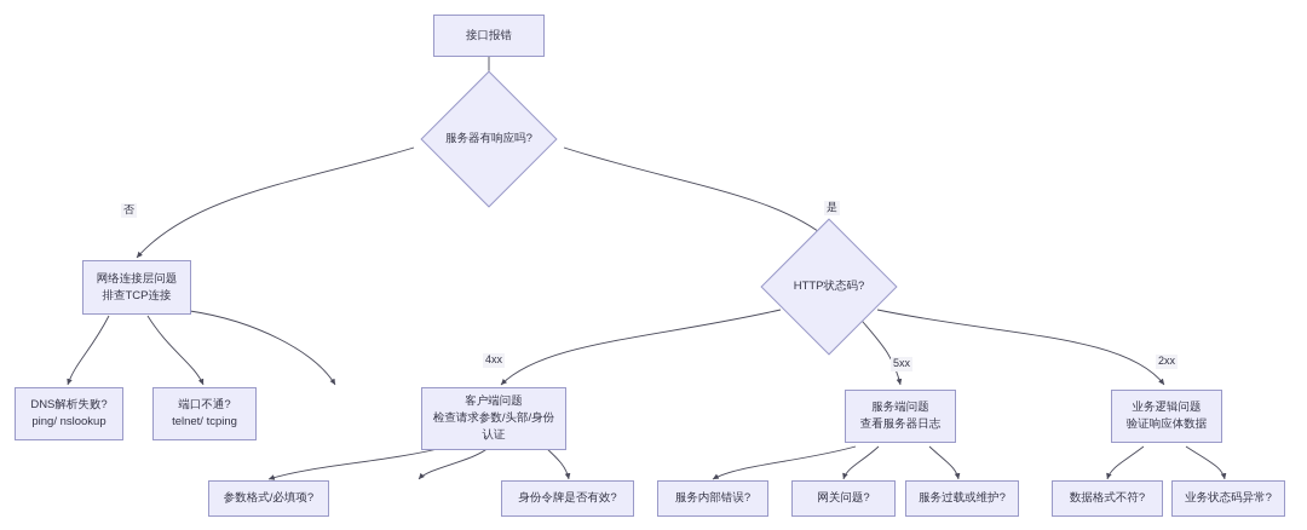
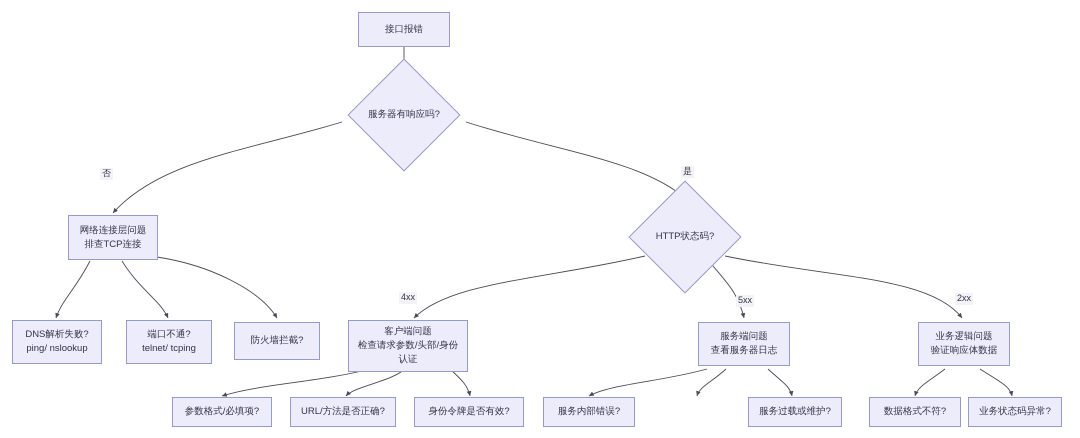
  接口报错
  服务器有响应吗?
  否
  是
  网络连接层问题
  排查TCP连接
  DNS解析失败?
  ping/ nslookup
  端口不通?
  telnet/ tcping
+ 防火墙拦截?
  HTTP状态码?
  4xx
  5xx
  2xx
  客户端问题
  检查请求参数/头部/身份认证
  服务端问题
  查看服务器日志
  业务逻辑问题
  验证响应体数据
  参数格式/必填项?
+ URL/方法是否正确?
  身份令牌是否有效?
  服务内部错误?
- 网关问题?
  服务过载或维护?
  数据格式不符?
  业务状态码异常?
